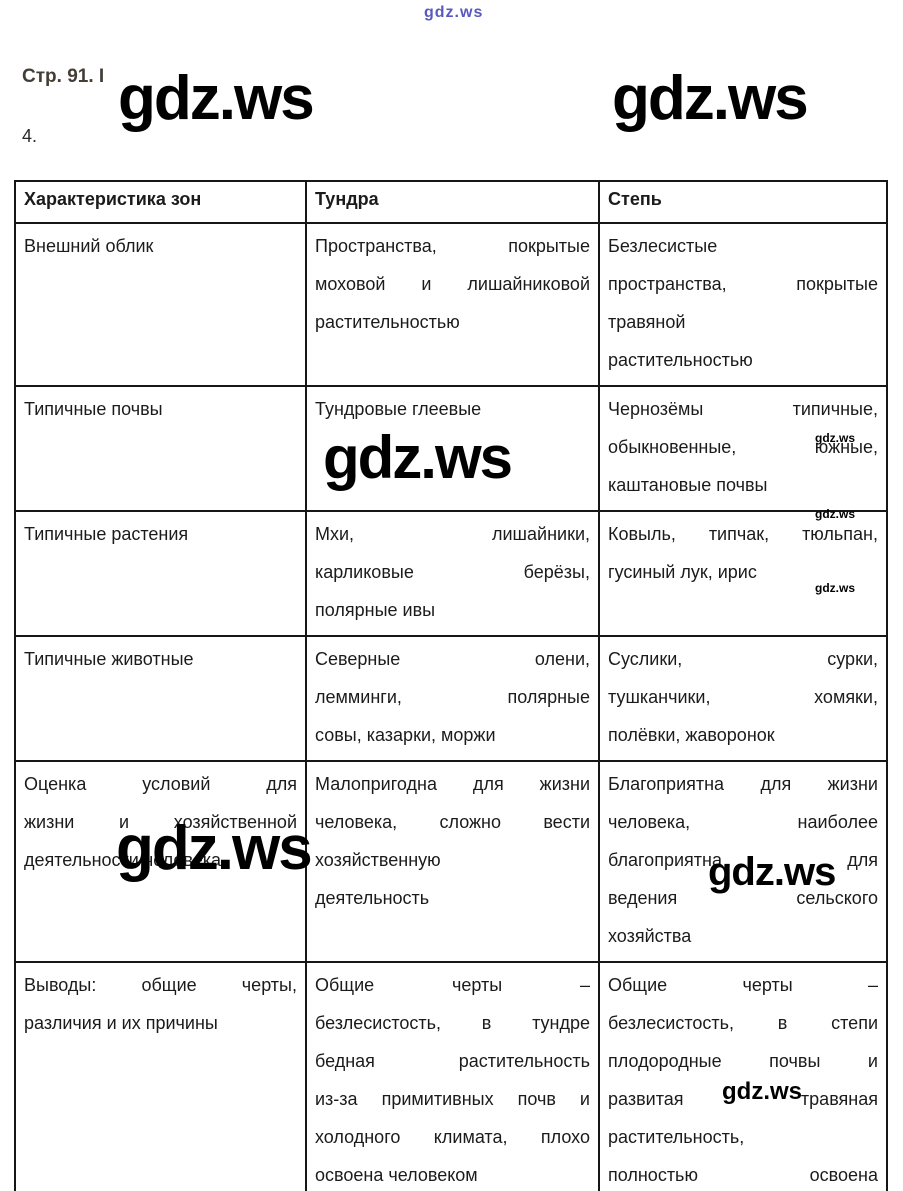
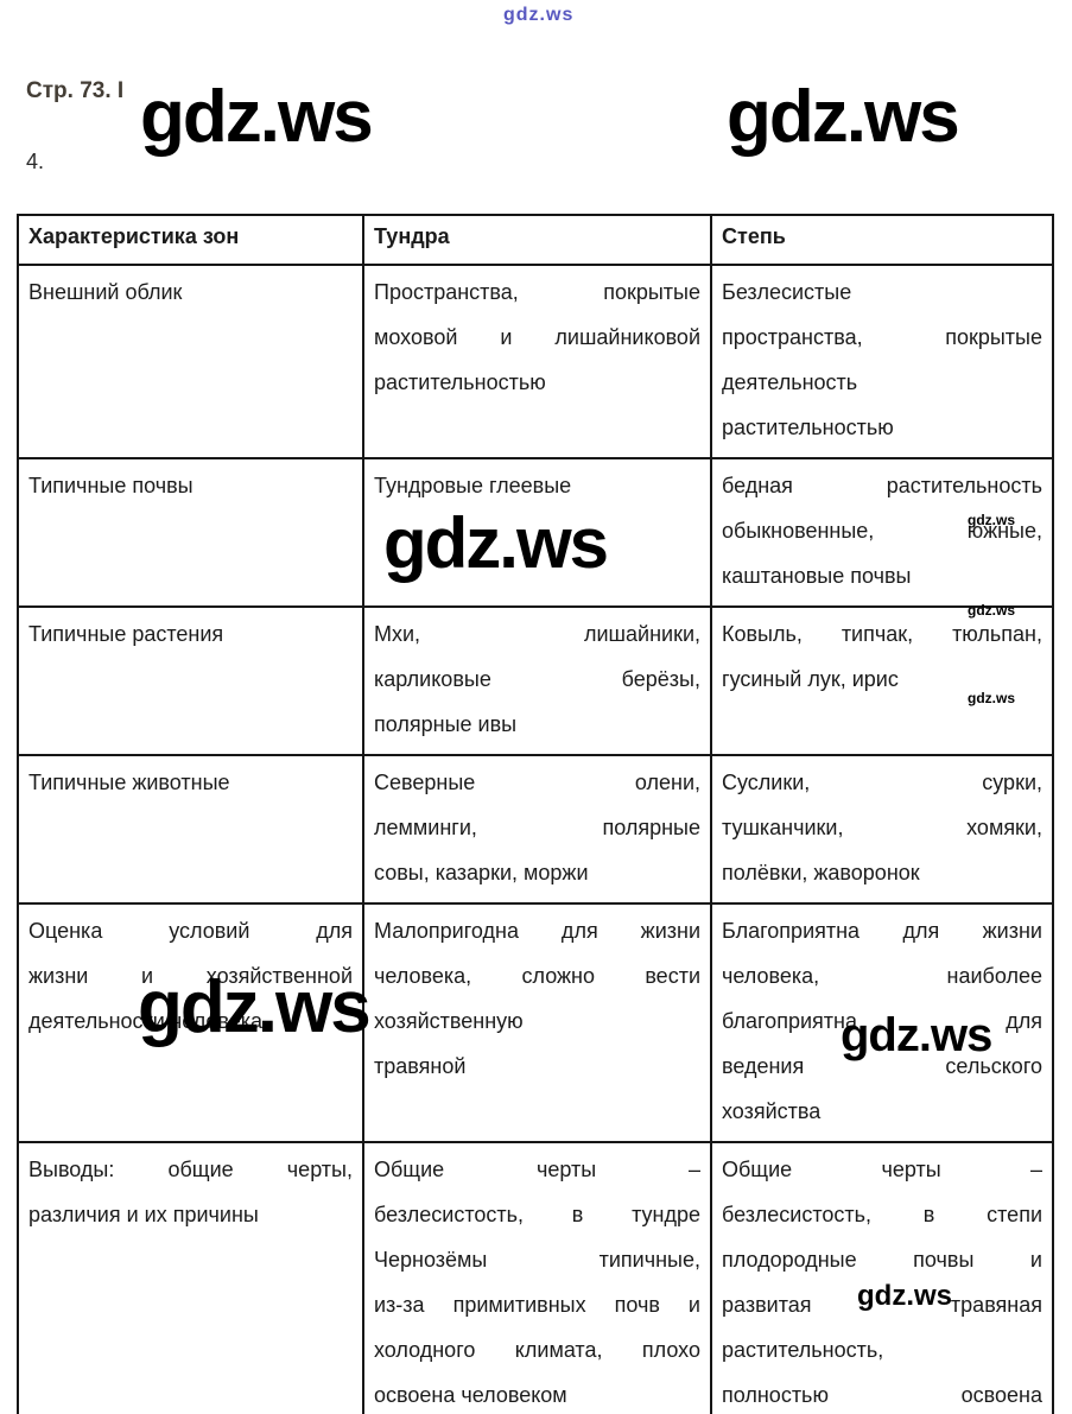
  gdz.ws
- Стр. 91. І
+ Стр. 73. І
  4.
  gdz.ws
  gdz.ws
  Характеристика зон	Тундра	Степь
- Внешний облик	Пространства, покрытыемоховой и лишайниковойрастительностью	Безлесистыепространства, покрытыетравянойрастительностью
+ Внешний облик	Пространства, покрытыемоховой и лишайниковойрастительностью	Безлесистыепространства, покрытыедеятельностьрастительностью
- Типичные почвы	Тундровые глеевые	Чернозёмы типичные,обыкновенные, южные,каштановые почвы
+ Типичные почвы	Тундровые глеевые	бедная растительностьобыкновенные, южные,каштановые почвы
  Типичные растения	Мхи, лишайники,карликовые берёзы,полярные ивы	Ковыль, типчак, тюльпан,гусиный лук, ирис
  Типичные животные	Северные олени,лемминги, полярныесовы, казарки, моржи	Суслики, сурки,тушканчики, хомяки,полёвки, жаворонок
- Оценка условий дляжизни и хозяйственнойдеятельности человека	Малопригодна для жизничеловека, сложно вестихозяйственнуюдеятельность	Благоприятна для жизничеловека, наиболееблагоприятна дляведения сельскогохозяйства
+ Оценка условий дляжизни и хозяйственнойдеятельности человека	Малопригодна для жизничеловека, сложно вестихозяйственнуютравяной	Благоприятна для жизничеловека, наиболееблагоприятна дляведения сельскогохозяйства
- Выводы: общие черты,различия и их причины	Общие черты –безлесистость, в тундребедная растительностьиз-за примитивных почв ихолодного климата, плохоосвоена человеком	Общие черты –безлесистость, в степиплодородные почвы иразвитая травянаярастительность,полностью освоена
+ Выводы: общие черты,различия и их причины	Общие черты –безлесистость, в тундреЧернозёмы типичные,из-за примитивных почв ихолодного климата, плохоосвоена человеком	Общие черты –безлесистость, в степиплодородные почвы иразвитая травянаярастительность,полностью освоена
  gdz.ws
  gdz.ws
  gdz.ws
  gdz.ws
  gdz.ws
  gdz.ws
  gdz.ws
